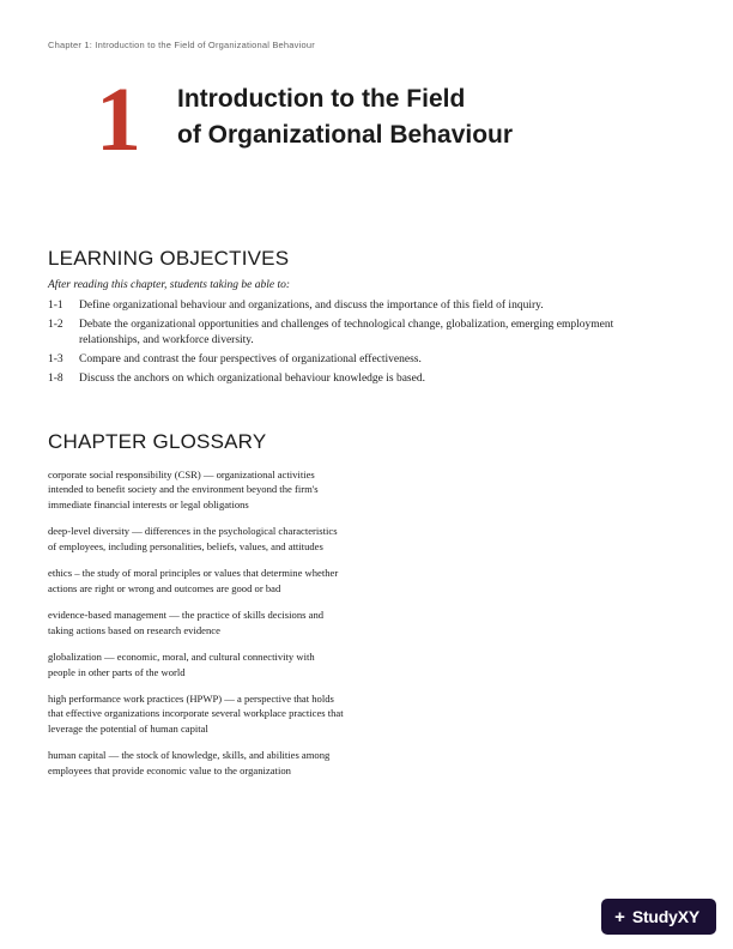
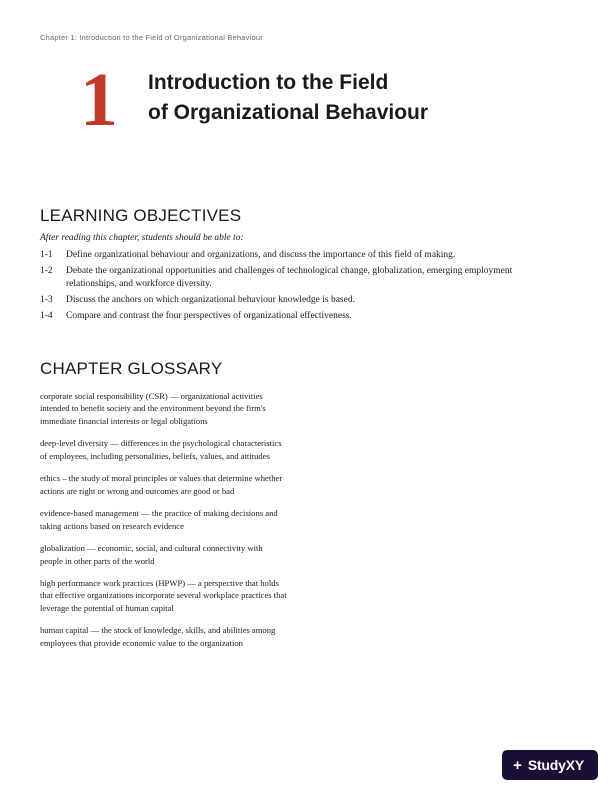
  Chapter 1: Introduction to the Field of Organizational Behaviour
  1
  Introduction to the Field
  of Organizational Behaviour
  LEARNING OBJECTIVES
- After reading this chapter, students taking be able to:
+ After reading this chapter, students should be able to:
  1-1
- Define organizational behaviour and organizations, and discuss the importance of this field of inquiry.
+ Define organizational behaviour and organizations, and discuss the importance of this field of making.
  1-2
  Debate the organizational opportunities and challenges of technological change, globalization, emerging employment relationships, and workforce diversity.
  1-3
- Compare and contrast the four perspectives of organizational effectiveness.
+ Discuss the anchors on which organizational behaviour knowledge is based.
- 1-8
+ 1-4
- Discuss the anchors on which organizational behaviour knowledge is based.
+ Compare and contrast the four perspectives of organizational effectiveness.
  CHAPTER GLOSSARY
  corporate social responsibility (CSR) — organizational activities intended to benefit society and the environment beyond the firm's immediate financial interests or legal obligations
  deep-level diversity — differences in the psychological characteristics of employees, including personalities, beliefs, values, and attitudes
  ethics – the study of moral principles or values that determine whether actions are right or wrong and outcomes are good or bad
- evidence-based management — the practice of skills decisions and taking actions based on research evidence
+ evidence-based management — the practice of making decisions and taking actions based on research evidence
- globalization — economic, moral, and cultural connectivity with people in other parts of the world
+ globalization — economic, social, and cultural connectivity with people in other parts of the world
  high performance work practices (HPWP) — a perspective that holds that effective organizations incorporate several workplace practices that leverage the potential of human capital
  human capital — the stock of knowledge, skills, and abilities among employees that provide economic value to the organization
  +
  StudyXY
